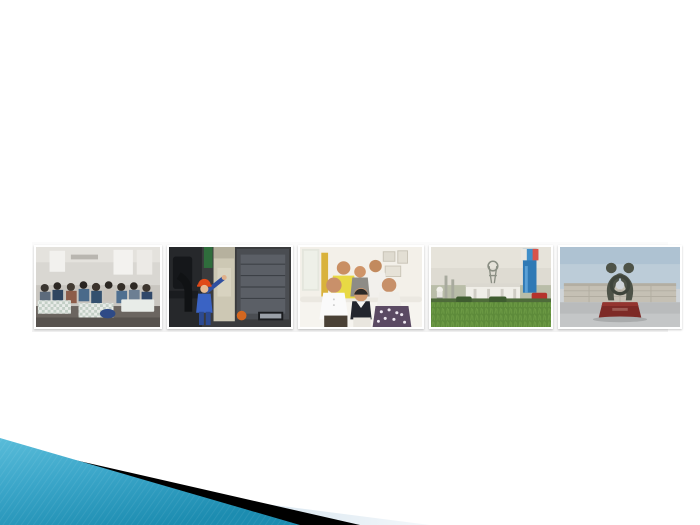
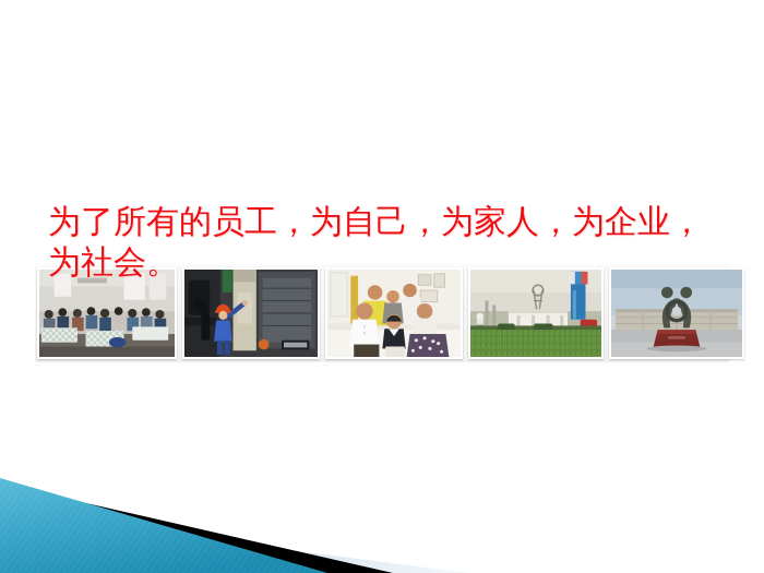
+ 为了所有的员工，为自己，为家人，为企业，为社会。
